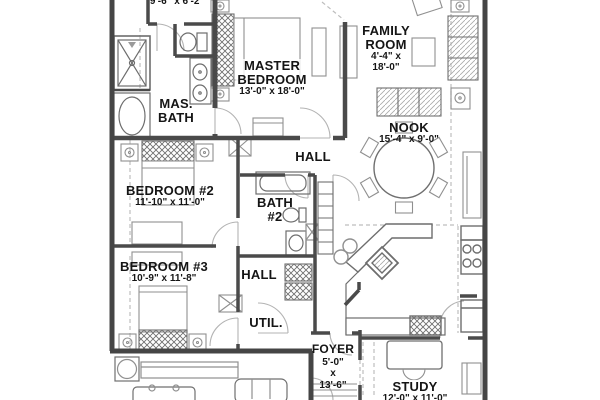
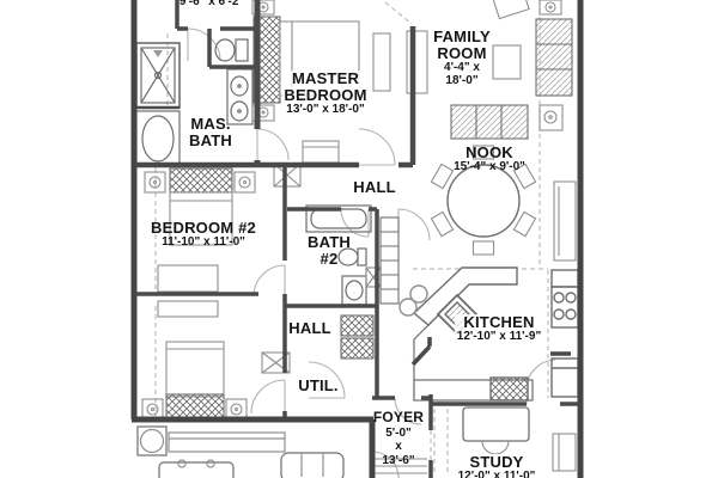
  9'-6" x 6'-2"
  MASTER
  BEDROOM
  13'-0" x 18'-0"
  MAS.
  BATH
  FAMILY
  ROOM
  4'-4" x
  18'-0"
  NOOK
  15'-4" x 9'-0"
  BEDROOM #2
  11'-10" x 11'-0"
  HALL
  BATH
  #2
- BEDROOM #3
- 10'-9" x 11'-8"
  HALL
  UTIL.
+ KITCHEN
+ 12'-10" x 11'-9"
  FOYER
  5'-0"
  x
  13'-6"
  STUDY
  12'-0" x 11'-0"
